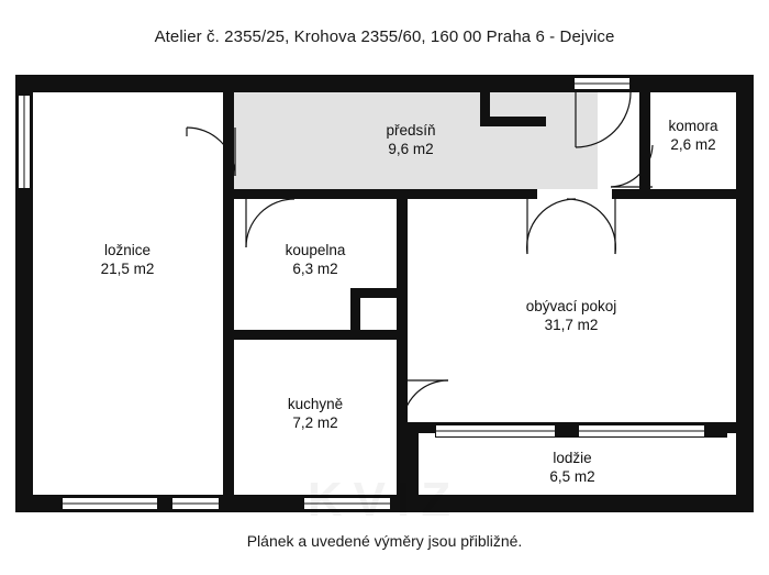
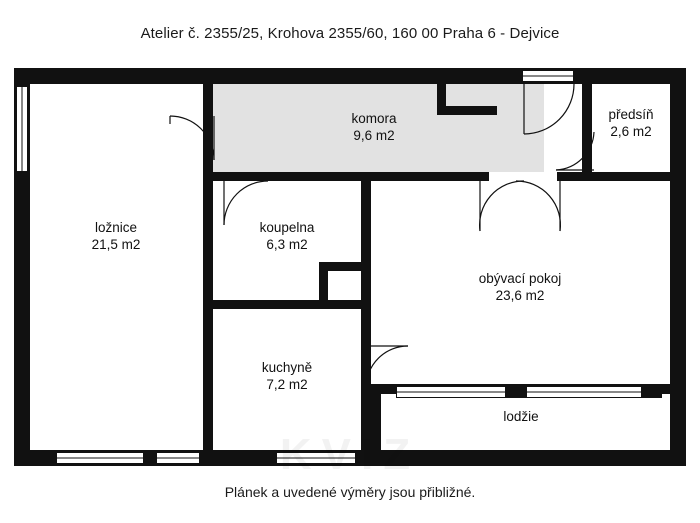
  Atelier č. 2355/25, Krohova 2355/60, 160 00 Praha 6 - Dejvice
- předsíň
+ komora
  9,6 m2
- komora
+ předsíň
  2,6 m2
  ložnice
  21,5 m2
  koupelna
  6,3 m2
  obývací pokoj
- 31,7 m2
+ 23,6 m2
  kuchyně
  7,2 m2
  lodžie
- 6,5 m2
  KVIZ
  Plánek a uvedené výměry jsou přibližné.
